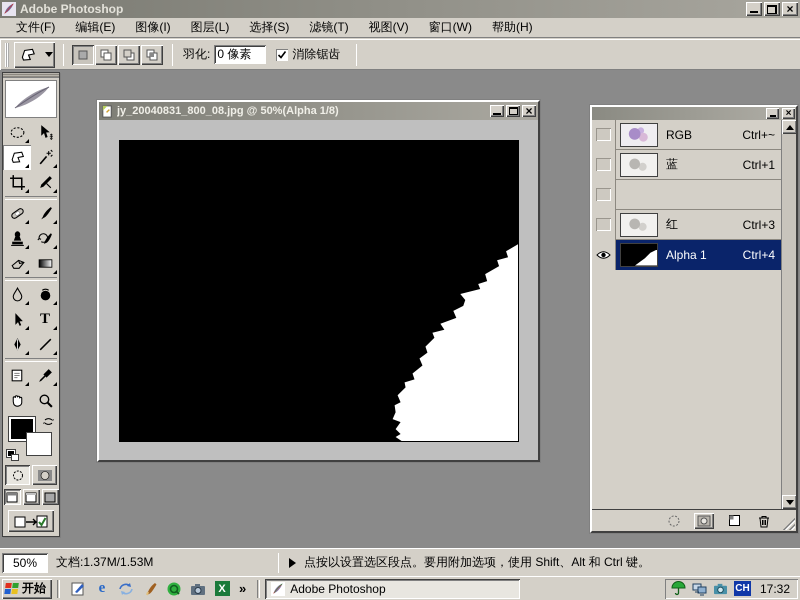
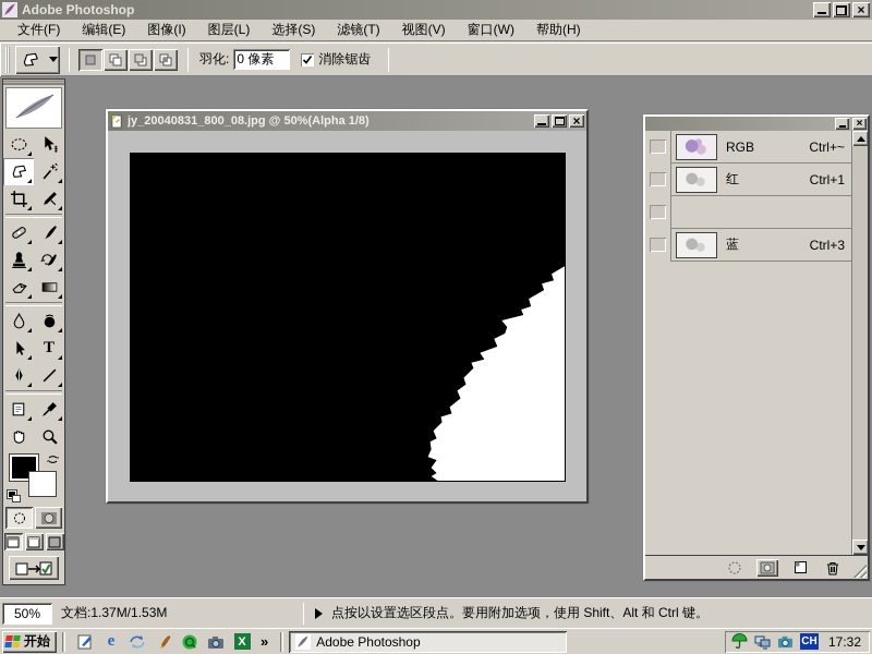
  Adobe Photoshop
  ×
  文件(F)
  编辑(E)
  图像(I)
  图层(L)
  选择(S)
  滤镜(T)
  视图(V)
  窗口(W)
  帮助(H)
  羽化:
  0 像素
  消除锯齿
  T
  jy_20040831_800_08.jpg @ 50%(Alpha 1/8)
  ×
  ×
  RGB
  Ctrl+~
- 蓝
+ 红
  Ctrl+1
- 红
+ 蓝
  Ctrl+3
- Alpha 1
- Ctrl+4
  50%
  文档:1.37M/1.53M
  点按以设置选区段点。要用附加选项，使用 Shift、Alt 和 Ctrl 键。
  开始
  e
  X
  »
  Adobe Photoshop
  CH
  17:32
